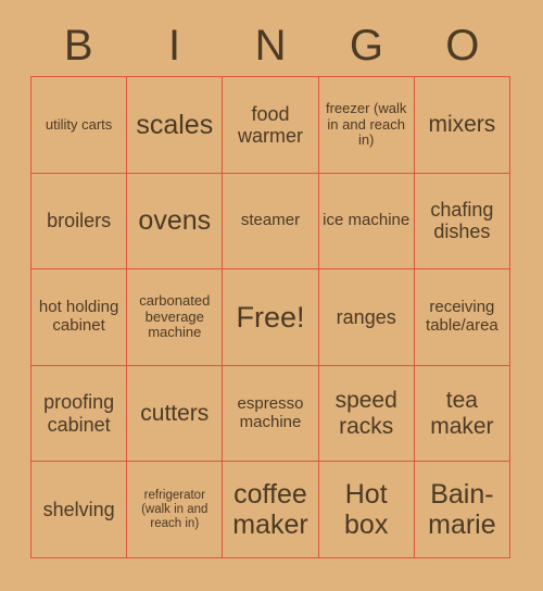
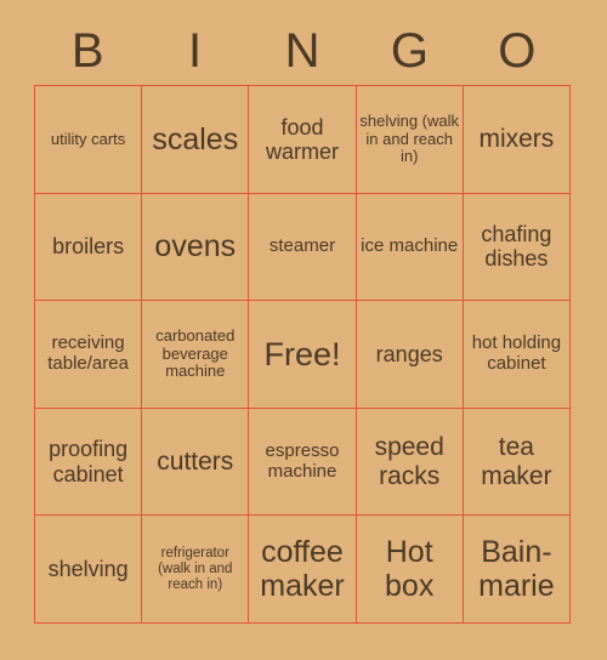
  B
  I
  N
  G
  O
  utility carts
  scales
  food warmer
- freezer (walk in and reach in)
+ shelving (walk in and reach in)
  mixers
  broilers
  ovens
  steamer
  ice machine
  chafing dishes
- hot holding cabinet
+ receiving table/area
  carbonated beverage machine
  Free!
  ranges
- receiving table/area
+ hot holding cabinet
  proofing cabinet
  cutters
  espresso machine
  speed racks
  tea maker
  shelving
  refrigerator (walk in and reach in)
  coffeemaker
  Hot box
  Bain-marie
